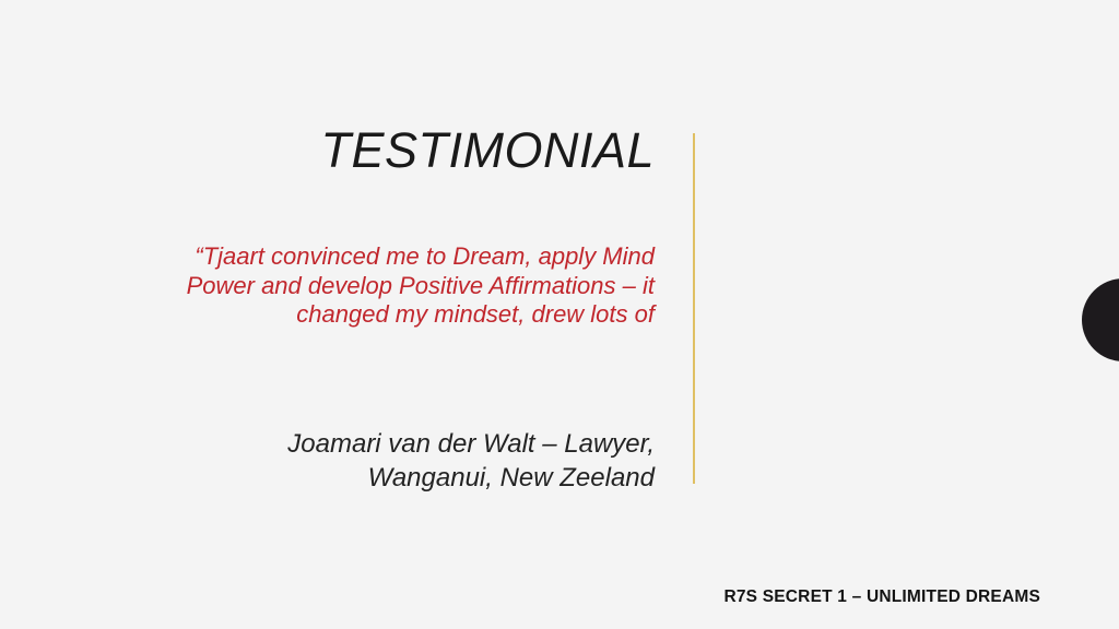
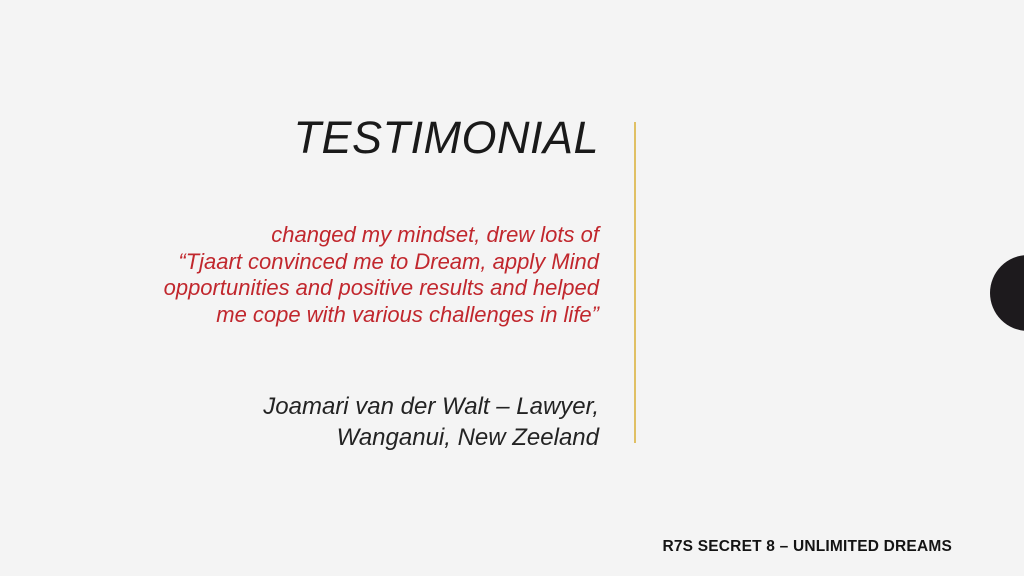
  TESTIMONIAL
- “Tjaart convinced me to Dream, apply Mind
+ changed my mindset, drew lots of
- Power and develop Positive Affirmations – it
- changed my mindset, drew lots of
+ “Tjaart convinced me to Dream, apply Mind
+ opportunities and positive results and helped
+ me cope with various challenges in life”
  Joamari van der Walt – Lawyer,
  Wanganui, New Zeeland
- R7S SECRET 1 – UNLIMITED DREAMS
+ R7S SECRET 8 – UNLIMITED DREAMS
